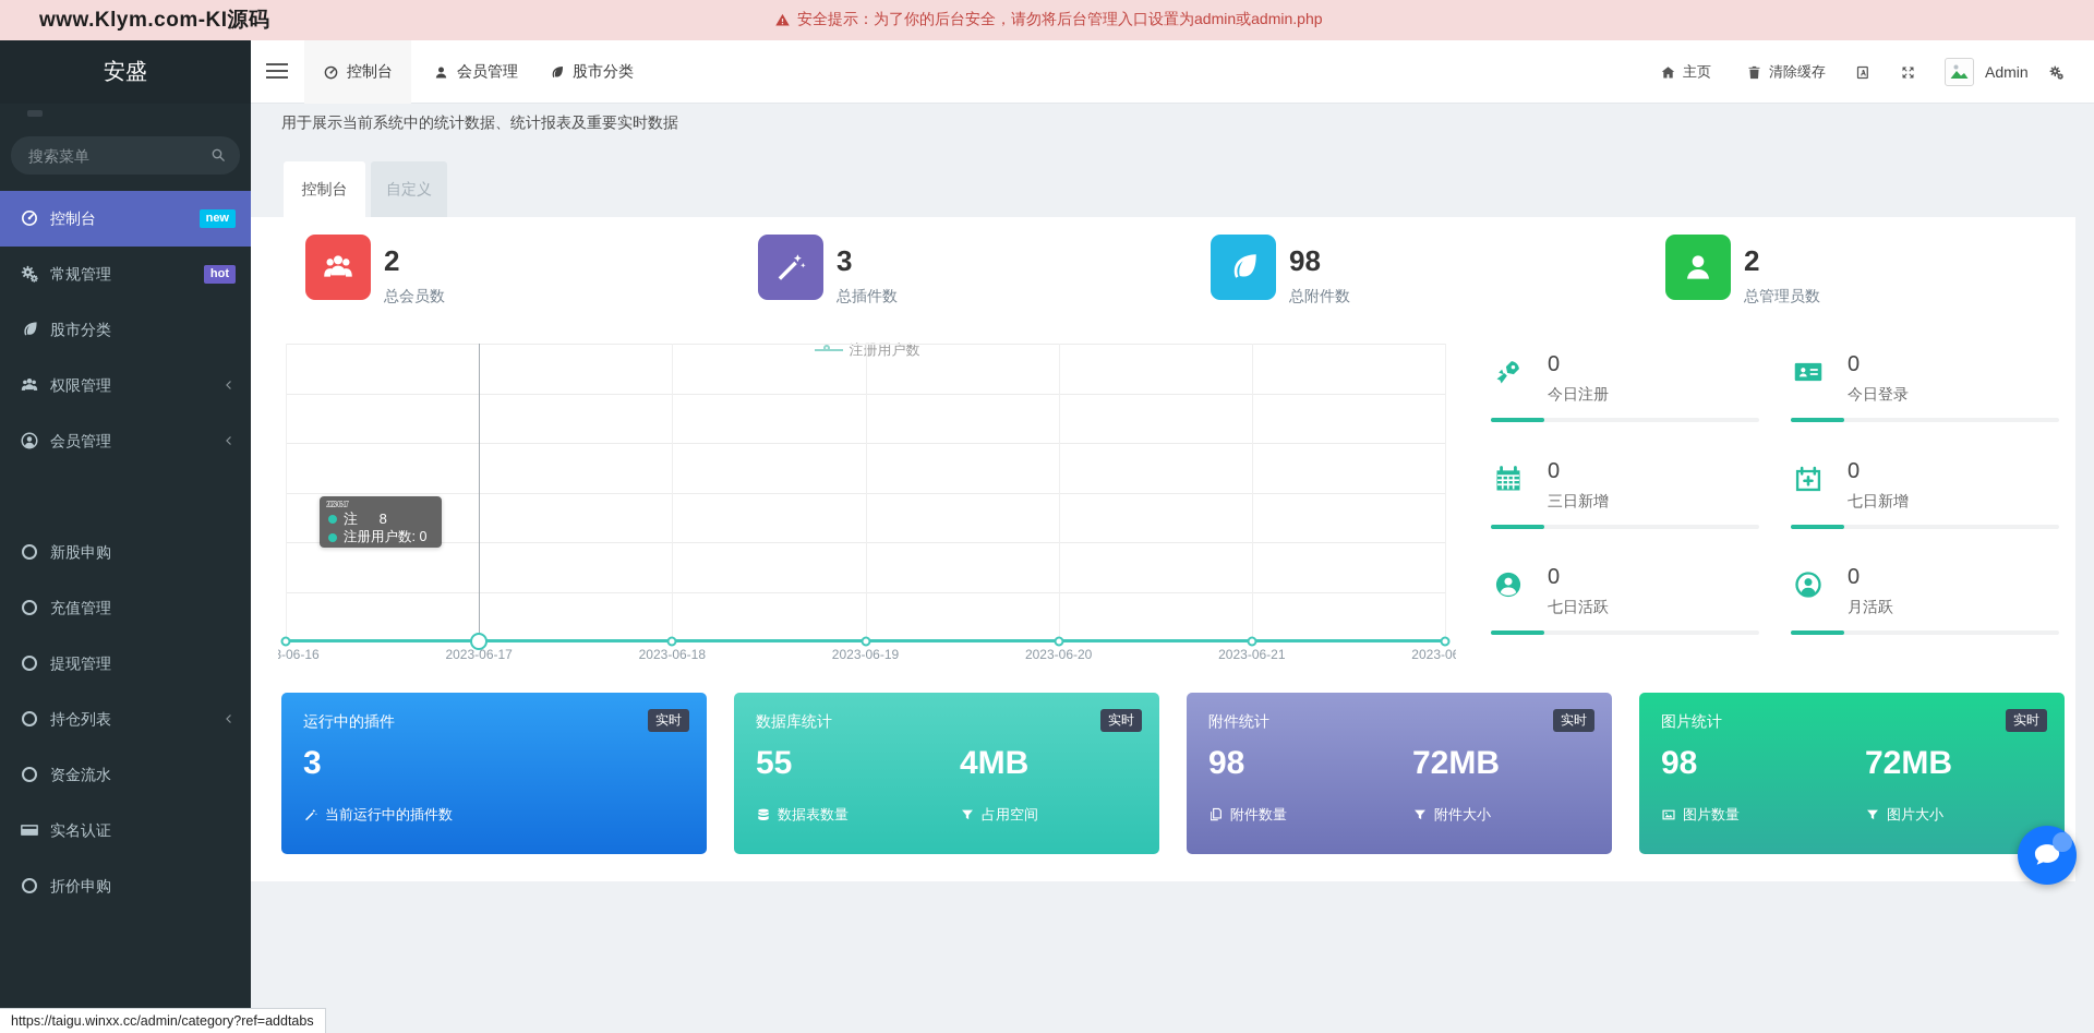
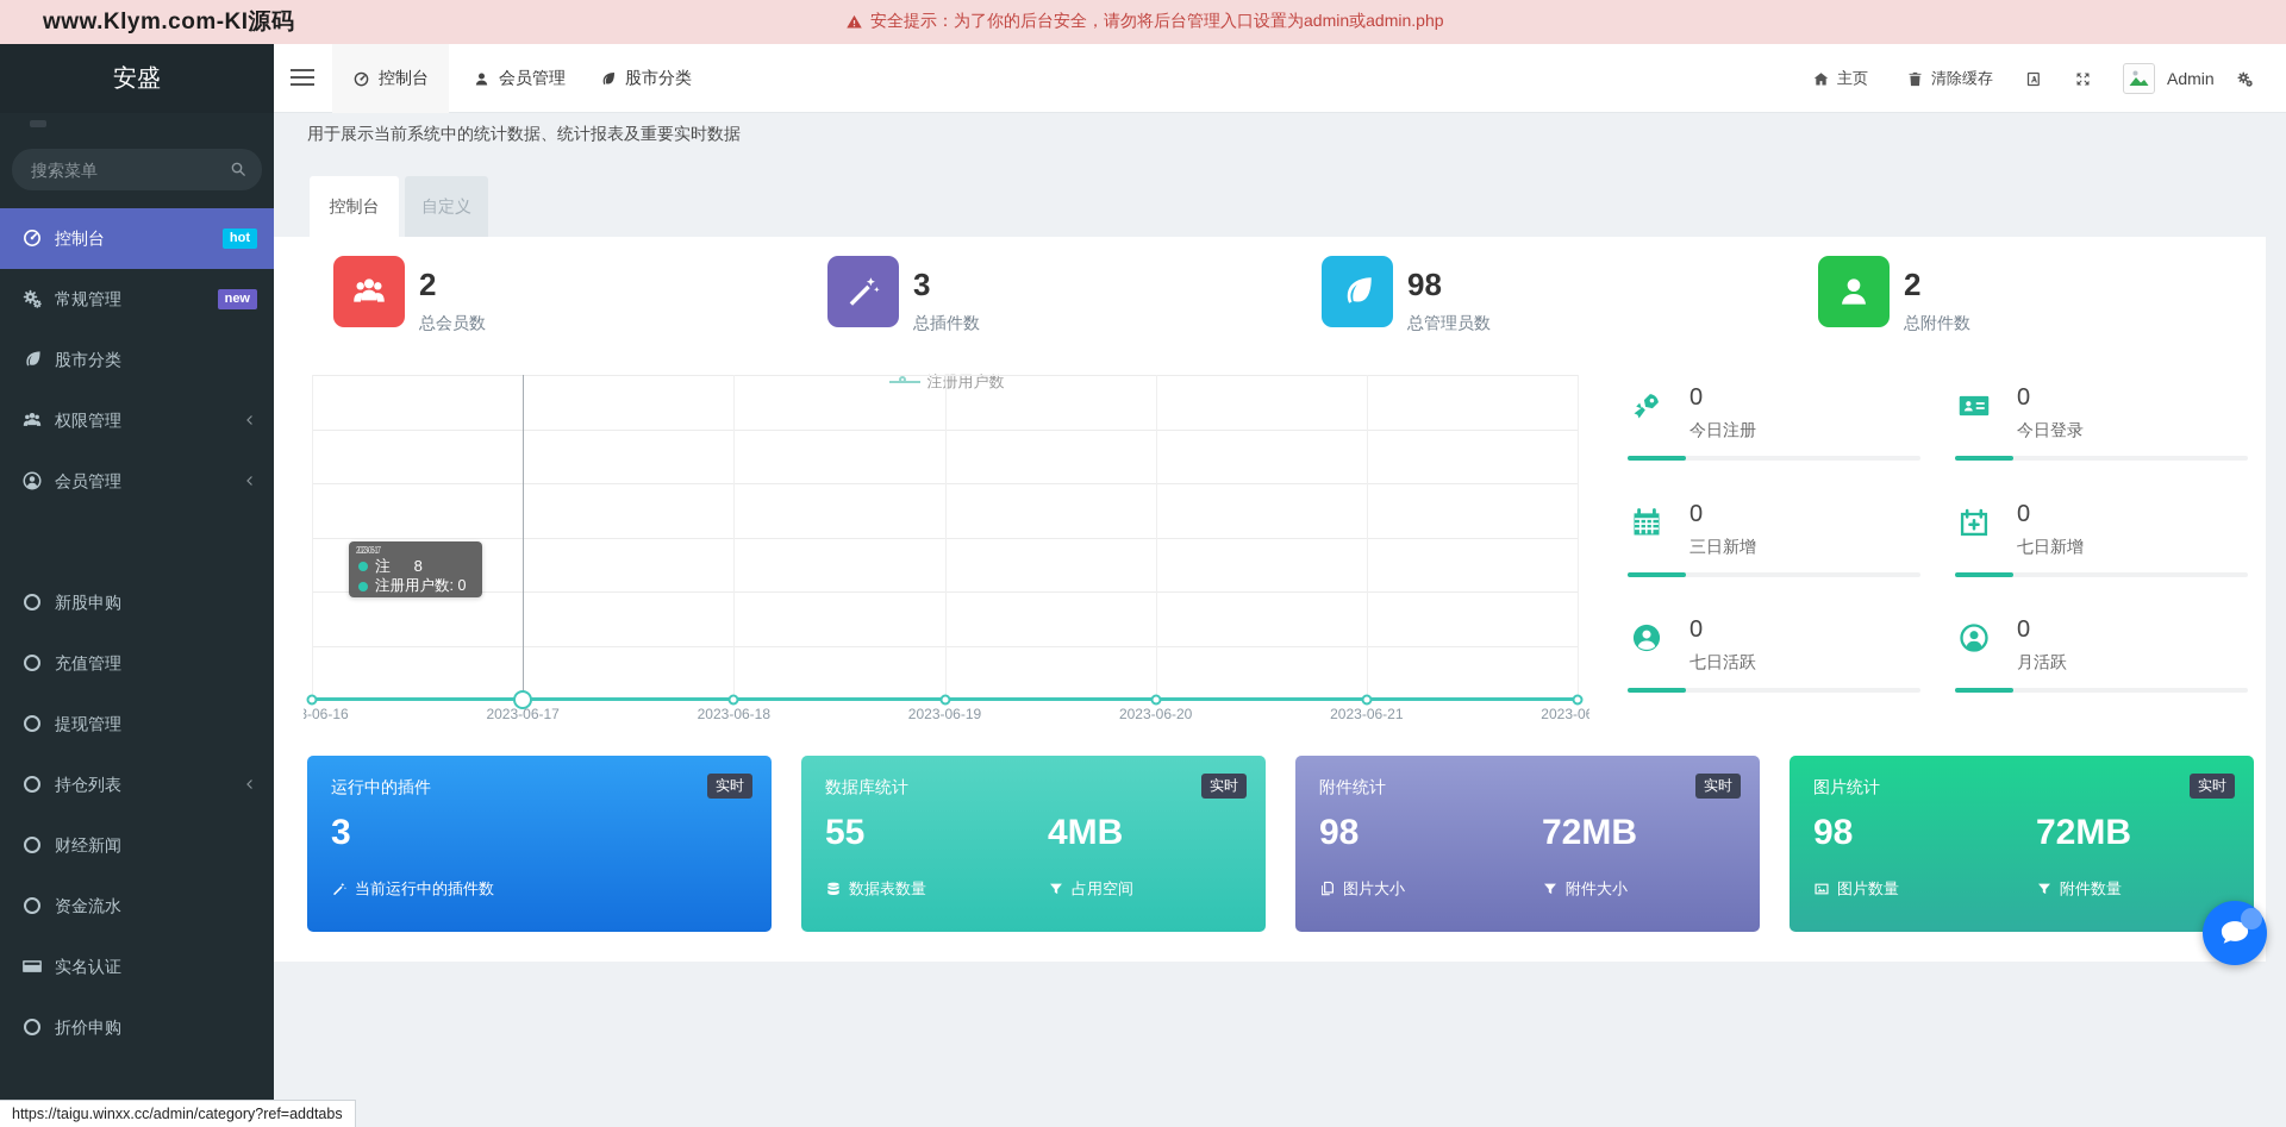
  www.Klym.com-KI源码
  安全提示：为了你的后台安全，请勿将后台管理入口设置为admin或admin.php
  安盛
  搜索菜单
  控制台
- new
+ hot
  常规管理
- hot
+ new
  股市分类
  权限管理
  会员管理
  新股申购
  充值管理
  提现管理
  持仓列表
+ 财经新闻
  资金流水
  实名认证
  折价申购
  控制台
  会员管理
  股市分类
  主页
  清除缓存
  Admin
  用于展示当前系统中的统计数据、统计报表及重要实时数据
  控制台
  自定义
  2
  总会员数
  3
  总插件数
  98
- 总附件数
+ 总管理员数
  2
- 总管理员数
+ 总附件数
  注册用户数
  2023-06-17
  注 8
  注册用户数: 0
  3-06-16
  2023-06-17
  2023-06-18
  2023-06-19
  2023-06-20
  2023-06-21
  0
  今日注册
  0
  今日登录
  0
  三日新增
  0
  七日新增
  0
  七日活跃
  0
  月活跃
  运行中的插件
  实时
  3
  当前运行中的插件数
  数据库统计
  实时
  55
  4MB
  数据表数量
  占用空间
  附件统计
  实时
  98
  72MB
- 附件数量
+ 图片大小
  附件大小
  图片统计
  实时
  98
  72MB
  图片数量
- 图片大小
+ 附件数量
  https://taigu.winxx.cc/admin/category?ref=addtabs
